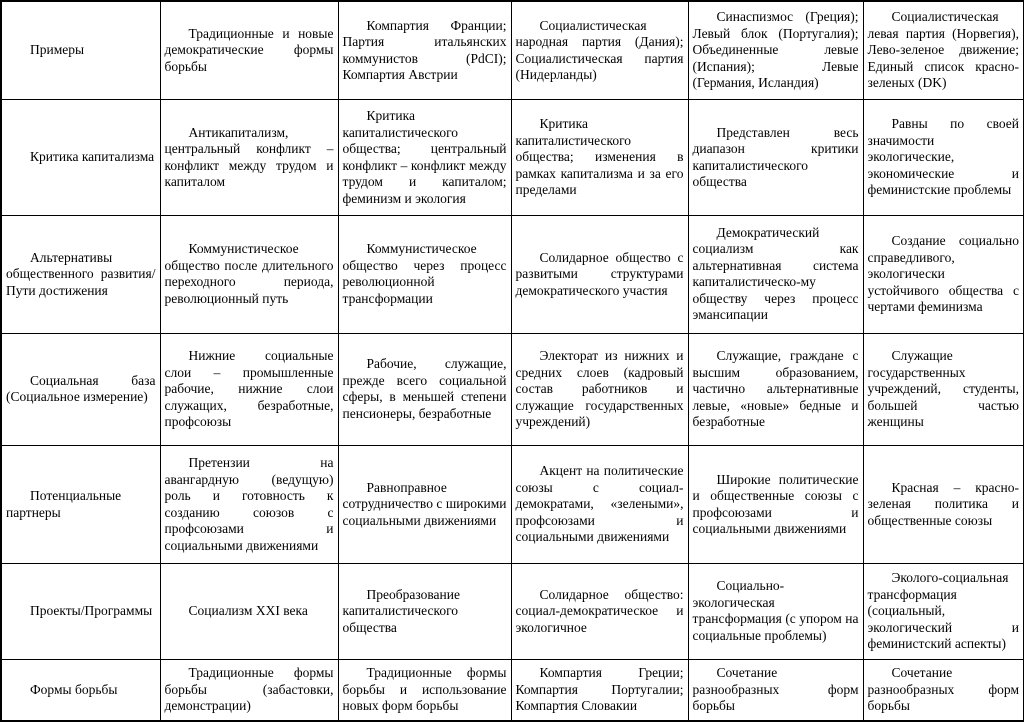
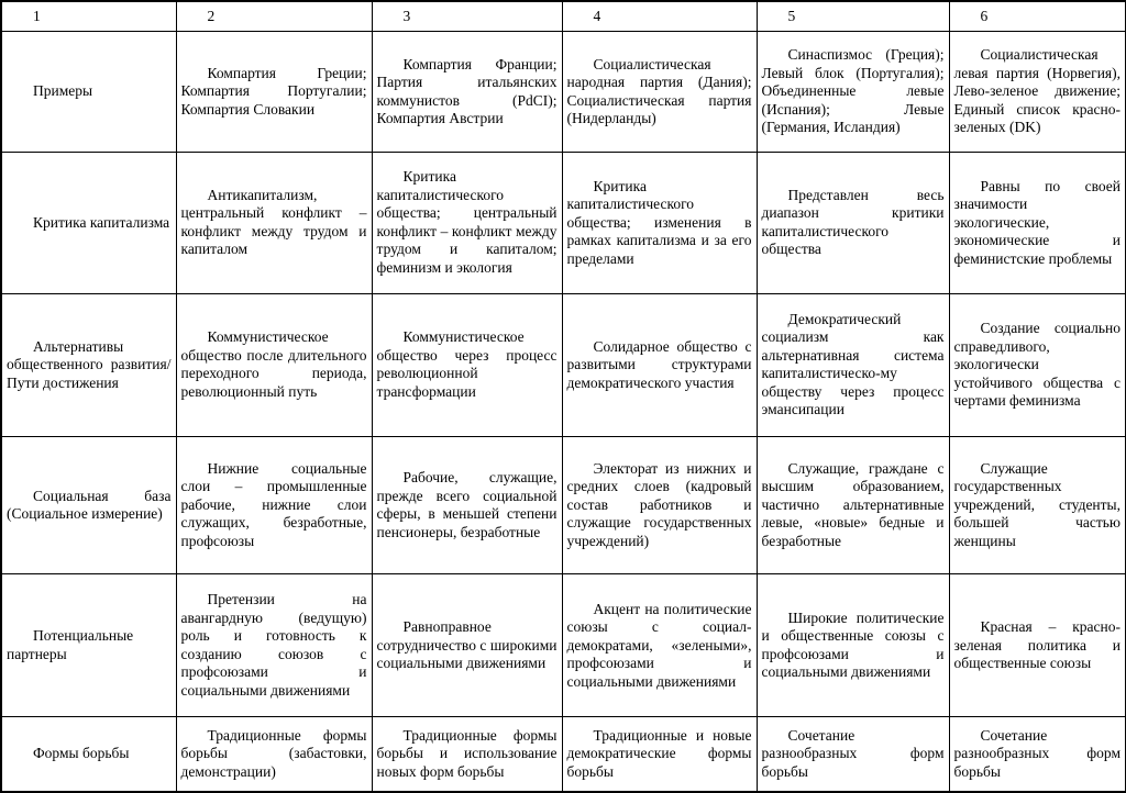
+ 1	2	3	4	5	6
- Примеры	Традиционные и новые демократические формы борьбы	Компартия Франции; Партия итальянских коммунистов (PdCI); Компартия Австрии	Социалистическая народная партия (Дания); Социалистическая партия (Нидерланды)	Синаспизмос (Греция); Левый блок (Португалия); Объединенные левые (Испания); Левые (Германия, Исландия)	Социалистическая левая партия (Норвегия), Лево-зеленое движение; Единый список красно-зеленых (DK)
+ Примеры	Компартия Греции; Компартия Португалии; Компартия Словакии	Компартия Франции; Партия итальянских коммунистов (PdCI); Компартия Австрии	Социалистическая народная партия (Дания); Социалистическая партия (Нидерланды)	Синаспизмос (Греция); Левый блок (Португалия); Объединенные левые (Испания); Левые (Германия, Исландия)	Социалистическая левая партия (Норвегия), Лево-зеленое движение; Единый список красно-зеленых (DK)
  Критика капитализма	Антикапитализм, центральный конфликт – конфликт между трудом и капиталом	Критика капиталистического общества; центральный конфликт – конфликт между трудом и капиталом; феминизм и экология	Критика капиталистического общества; изменения в рамках капитализма и за его пределами	Представлен весь диапазон критики капиталистического общества	Равны по своей значимости экологические, экономические и феминистские проблемы
  Альтернативы общественного развития/ Пути достижения	Коммунистическое общество после длительного переходного периода, революционный путь	Коммунистическое общество через процесс революционной трансформации	Солидарное общество с развитыми структурами демократического участия	Демократический социализм как альтернативная система капиталистическо-му обществу через процесс эмансипации	Создание социально справедливого, экологически устойчивого общества с чертами феминизма
  Социальная база (Социальное измерение)	Нижние социальные слои – промышленные рабочие, нижние слои служащих, безработные, профсоюзы	Рабочие, служащие, прежде всего социальной сферы, в меньшей степени пенсионеры, безработные	Электорат из нижних и средних слоев (кадровый состав работников и служащие государственных учреждений)	Служащие, граждане с высшим образованием, частично альтернативные левые, «новые» бедные и безработные	Служащие государственных учреждений, студенты, большей частью женщины
  Потенциальные партнеры	Претензии на авангардную (ведущую) роль и готовность к созданию союзов с профсоюзами и социальными движениями	Равноправное сотрудничество с широкими социальными движениями	Акцент на политические союзы с социал-демократами, «зелеными», профсоюзами и социальными движениями	Широкие политические и общественные союзы с профсоюзами и социальными движениями	Красная – красно-зеленая политика и общественные союзы
- Проекты/Программы	Социализм XXI века	Преобразование капиталистического общества	Солидарное общество: социал-демократическое и экологичное	Социально-экологическая трансформация (с упором на социальные проблемы)	Эколого-социальная трансформация (социальный, экологический и феминистский аспекты)
- Формы борьбы	Традиционные формы борьбы (забастовки, демонстрации)	Традиционные формы борьбы и использование новых форм борьбы	Компартия Греции; Компартия Португалии; Компартия Словакии	Сочетание разнообразных форм борьбы	Сочетание разнообразных форм борьбы
+ Формы борьбы	Традиционные формы борьбы (забастовки, демонстрации)	Традиционные формы борьбы и использование новых форм борьбы	Традиционные и новые демократические формы борьбы	Сочетание разнообразных форм борьбы	Сочетание разнообразных форм борьбы
